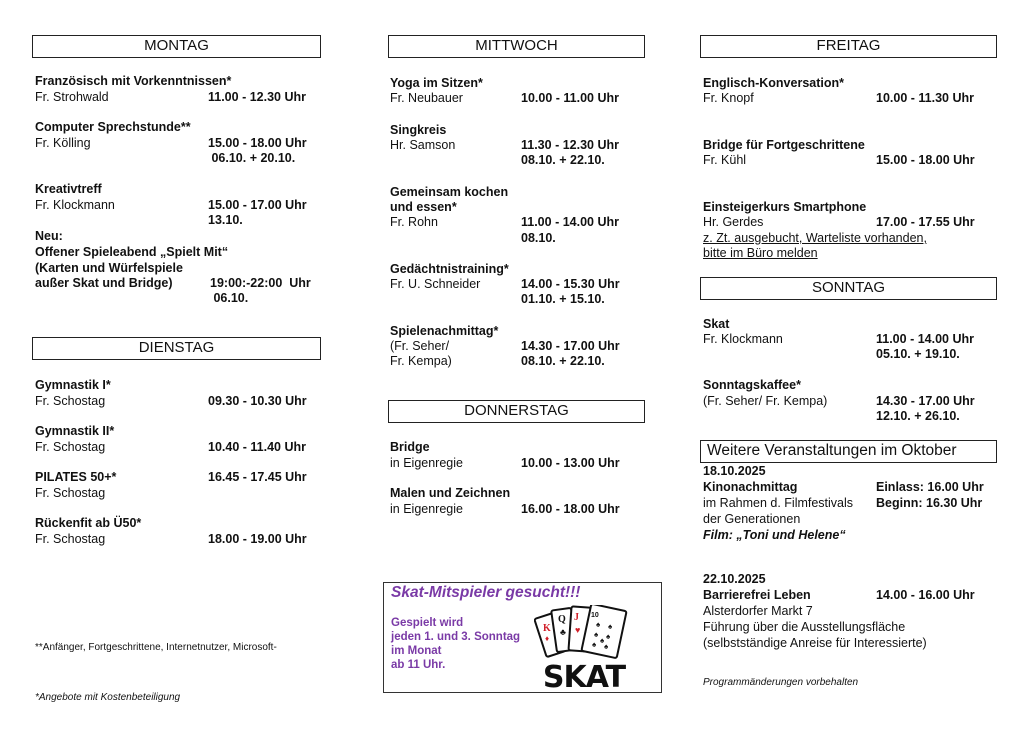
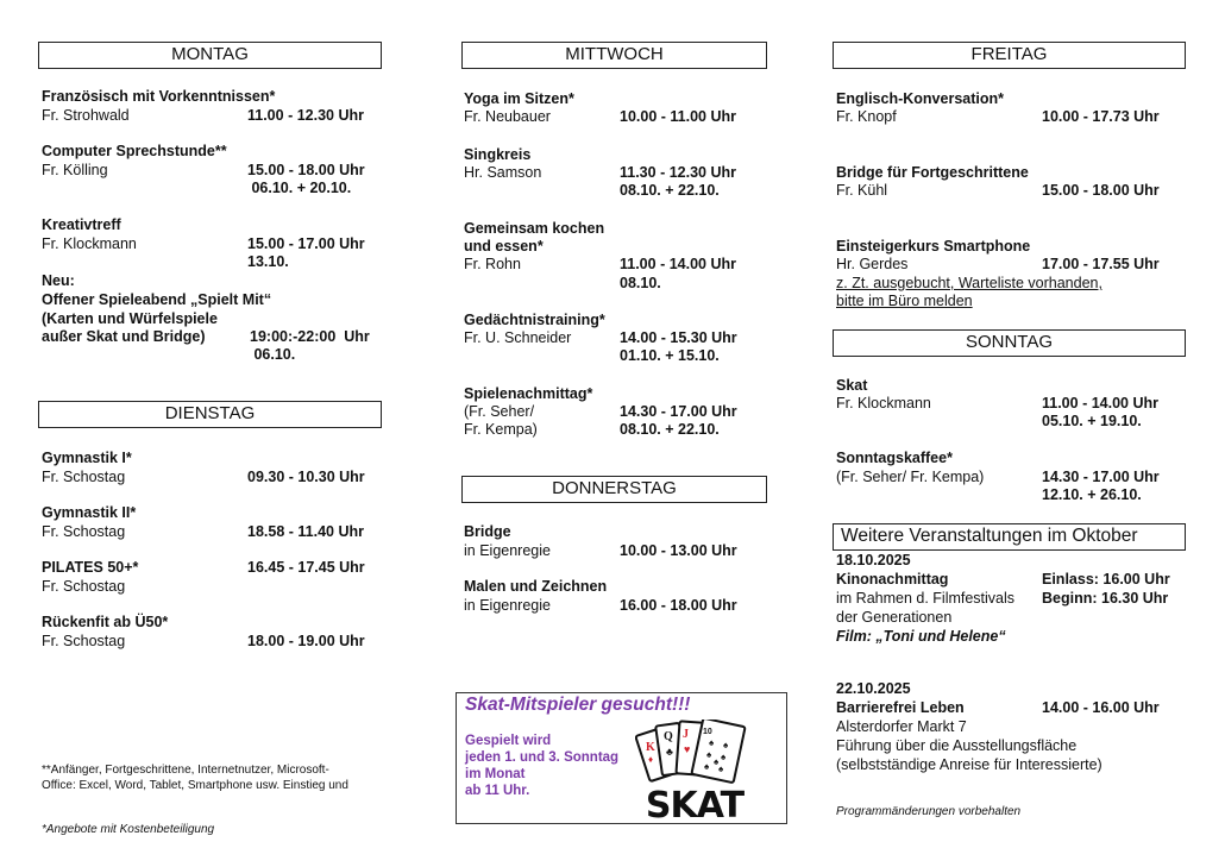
  MONTAG
  Französisch mit Vorkenntnissen*
  Fr. Strohwald
  11.00 - 12.30 Uhr
  Computer Sprechstunde**
  Fr. Kölling
  15.00 - 18.00 Uhr
  06.10. + 20.10.
  Kreativtreff
  Fr. Klockmann
  15.00 - 17.00 Uhr
  13.10.
  Neu:
  Offener Spieleabend „Spielt Mit“
  (Karten und Würfelspiele
  außer Skat und Bridge)
  19:00:-22:00 Uhr
  06.10.
  DIENSTAG
  Gymnastik I*
  Fr. Schostag
  09.30 - 10.30 Uhr
  Gymnastik II*
  Fr. Schostag
- 10.40 - 11.40 Uhr
+ 18.58 - 11.40 Uhr
  PILATES 50+*
  16.45 - 17.45 Uhr
  Fr. Schostag
  Rückenfit ab Ü50*
  Fr. Schostag
  18.00 - 19.00 Uhr
  **Anfänger, Fortgeschrittene, Internetnutzer, Microsoft-
+ Office: Excel, Word, Tablet, Smartphone usw. Einstieg und
  *Angebote mit Kostenbeteiligung
  MITTWOCH
  Yoga im Sitzen*
  Fr. Neubauer
  10.00 - 11.00 Uhr
  Singkreis
  Hr. Samson
  11.30 - 12.30 Uhr
  08.10. + 22.10.
  Gemeinsam kochen
  und essen*
  Fr. Rohn
  11.00 - 14.00 Uhr
  08.10.
  Gedächtnistraining*
  Fr. U. Schneider
  14.00 - 15.30 Uhr
  01.10. + 15.10.
  Spielenachmittag*
  (Fr. Seher/
  14.30 - 17.00 Uhr
  Fr. Kempa)
  08.10. + 22.10.
  DONNERSTAG
  Bridge
  in Eigenregie
  10.00 - 13.00 Uhr
  Malen und Zeichnen
  in Eigenregie
  16.00 - 18.00 Uhr
  Skat-Mitspieler gesucht!!!
  Gespielt wird
  jeden 1. und 3. Sonntag
  im Monat
  ab 11 Uhr.
  K
  ♦
  Q
  ♣
  J
  ♥
  ♠
  ♠
  ♠
  ♠
  ♠
  ♠
  ♠
  SKAT
  FREITAG
  Englisch-Konversation*
  Fr. Knopf
- 10.00 - 11.30 Uhr
+ 10.00 - 17.73 Uhr
  Bridge für Fortgeschrittene
  Fr. Kühl
  15.00 - 18.00 Uhr
  Einsteigerkurs Smartphone
  Hr. Gerdes
  17.00 - 17.55 Uhr
  z. Zt. ausgebucht, Warteliste vorhanden,
  bitte im Büro melden
  SONNTAG
  Skat
  Fr. Klockmann
  11.00 - 14.00 Uhr
  05.10. + 19.10.
  Sonntagskaffee*
  (Fr. Seher/ Fr. Kempa)
  14.30 - 17.00 Uhr
  12.10. + 26.10.
  Weitere Veranstaltungen im Oktober
  18.10.2025
  Kinonachmittag
  Einlass: 16.00 Uhr
  im Rahmen d. Filmfestivals
  Beginn: 16.30 Uhr
  der Generationen
  Film: „Toni und Helene“
  22.10.2025
  Barrierefrei Leben
  14.00 - 16.00 Uhr
  Alsterdorfer Markt 7
  Führung über die Ausstellungsfläche
  (selbstständige Anreise für Interessierte)
  Programmänderungen vorbehalten
